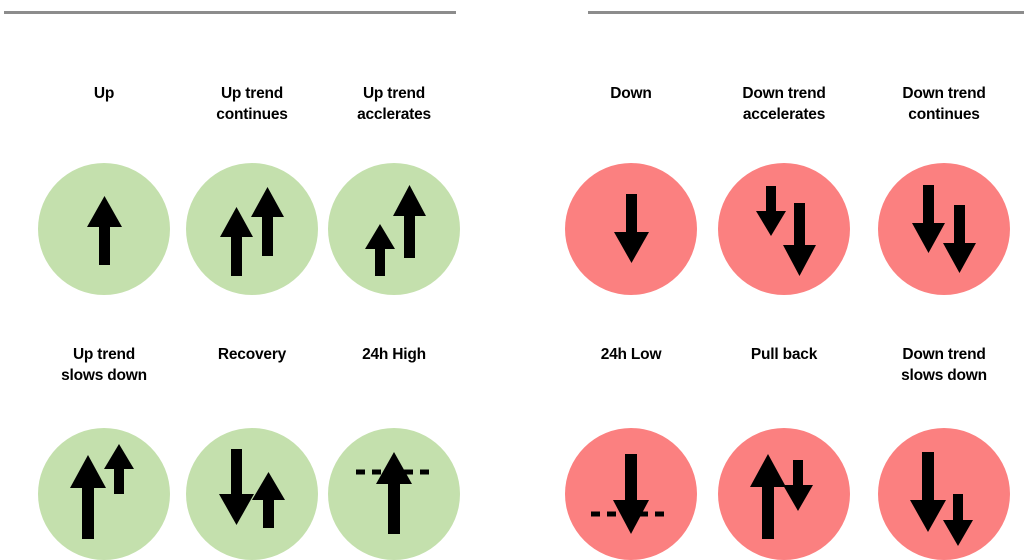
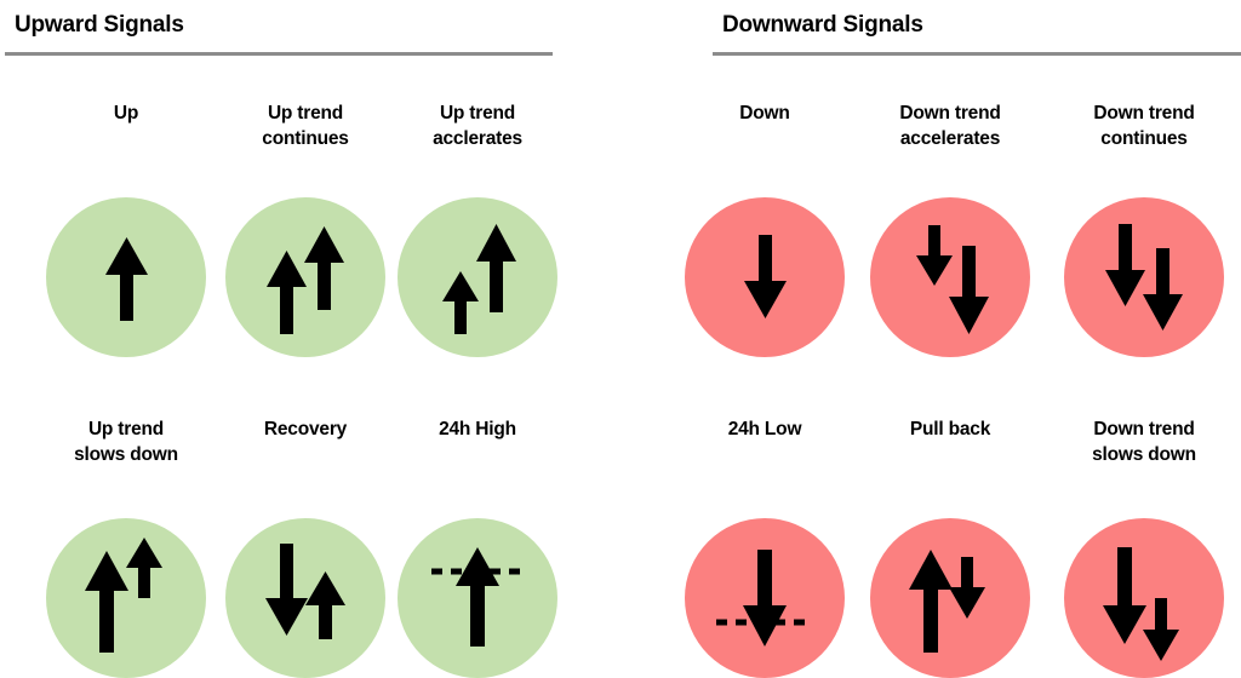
+ Upward Signals
+ Downward Signals
  Up
  Up trend
  continues
  Up trend
  acclerates
  Down
  Down trend
  accelerates
  Down trend
  continues
  Up trend
  slows down
  Recovery
  24h High
  24h Low
  Pull back
  Down trend
  slows down
